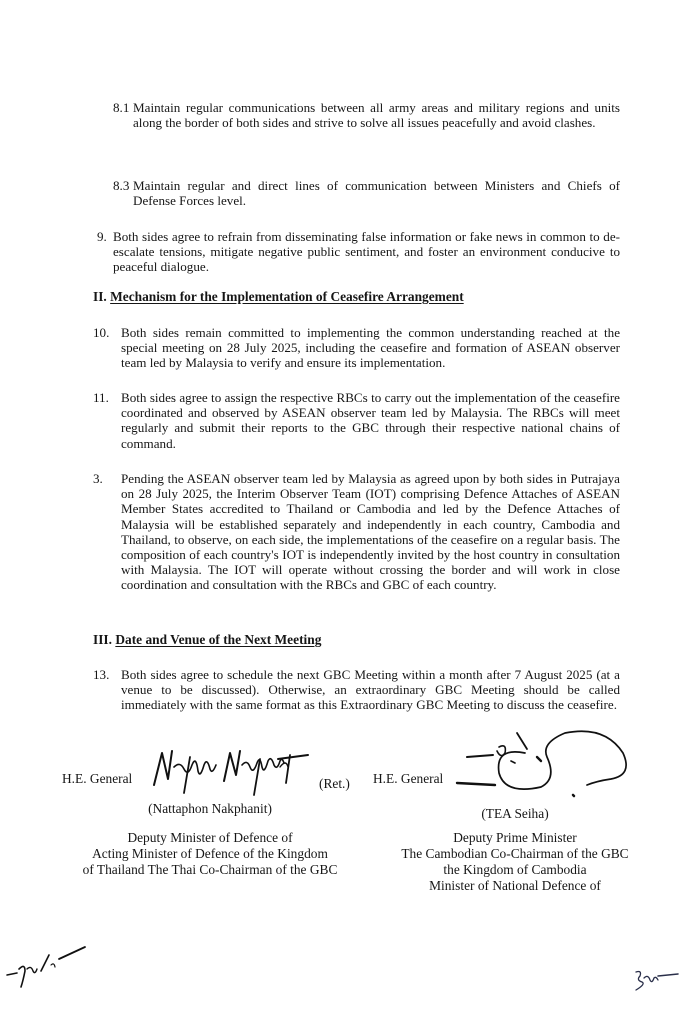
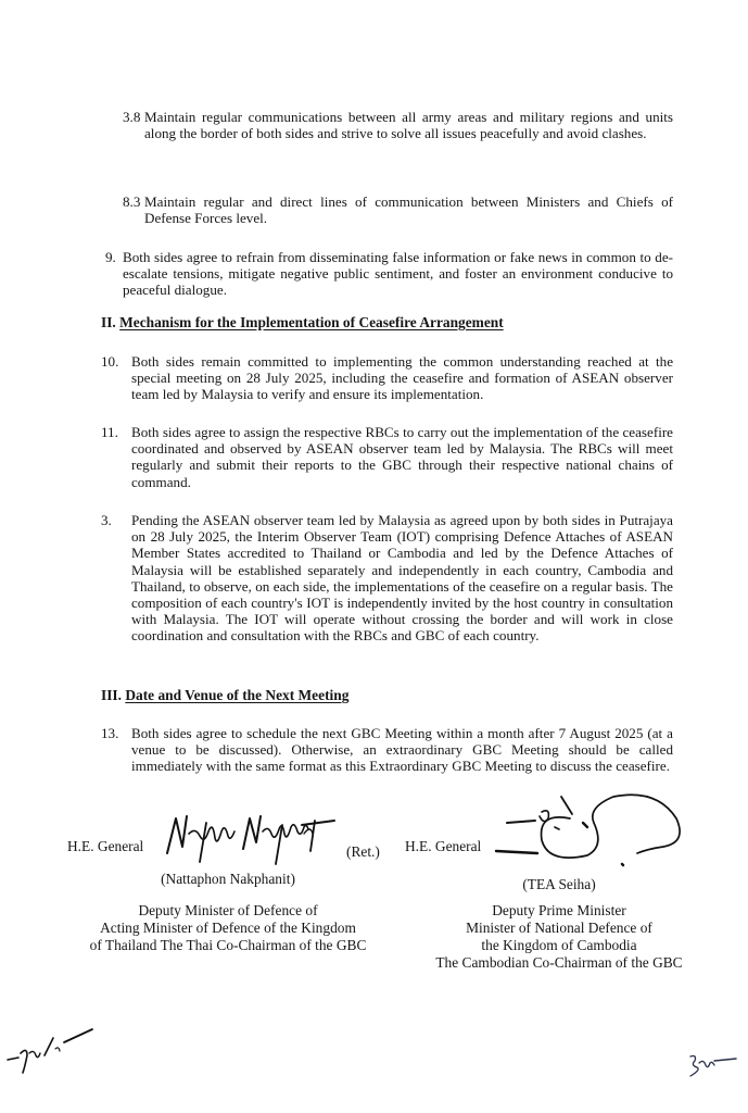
- 8.1
+ 3.8
  Maintain regular communications between all army areas and military regions and units along the border of both sides and strive to solve all issues peacefully and avoid clashes.
  8.3
  Maintain regular and direct lines of communication between Ministers and Chiefs of Defense Forces level.
  9.
  Both sides agree to refrain from disseminating false information or fake news in common to de-escalate tensions, mitigate negative public sentiment, and foster an environment conducive to peaceful dialogue.
  II. Mechanism for the Implementation of Ceasefire Arrangement
  10.
  Both sides remain committed to implementing the common understanding reached at the special meeting on 28 July 2025, including the ceasefire and formation of ASEAN observer team led by Malaysia to verify and ensure its implementation.
  11.
  Both sides agree to assign the respective RBCs to carry out the implementation of the ceasefire coordinated and observed by ASEAN observer team led by Malaysia. The RBCs will meet regularly and submit their reports to the GBC through their respective national chains of command.
  3.
  Pending the ASEAN observer team led by Malaysia as agreed upon by both sides in Putrajaya on 28 July 2025, the Interim Observer Team (IOT) comprising Defence Attaches of ASEAN Member States accredited to Thailand or Cambodia and led by the Defence Attaches of Malaysia will be established separately and independently in each country, Cambodia and Thailand, to observe, on each side, the implementations of the ceasefire on a regular basis. The composition of each country's IOT is independently invited by the host country in consultation with Malaysia. The IOT will operate without crossing the border and will work in close coordination and consultation with the RBCs and GBC of each country.
  III. Date and Venue of the Next Meeting
  13.
  Both sides agree to schedule the next GBC Meeting within a month after 7 August 2025 (at a venue to be discussed). Otherwise, an extraordinary GBC Meeting should be called immediately with the same format as this Extraordinary GBC Meeting to discuss the ceasefire.
  H.E. General
  (Ret.)
  (Nattaphon Nakphanit)
  Deputy Minister of Defence of
  Acting Minister of Defence of the Kingdom
  of Thailand The Thai Co-Chairman of the GBC
  H.E. General
  (TEA Seiha)
  Deputy Prime Minister
- The Cambodian Co-Chairman of the GBC
+ Minister of National Defence of
  the Kingdom of Cambodia
- Minister of National Defence of
+ The Cambodian Co-Chairman of the GBC
